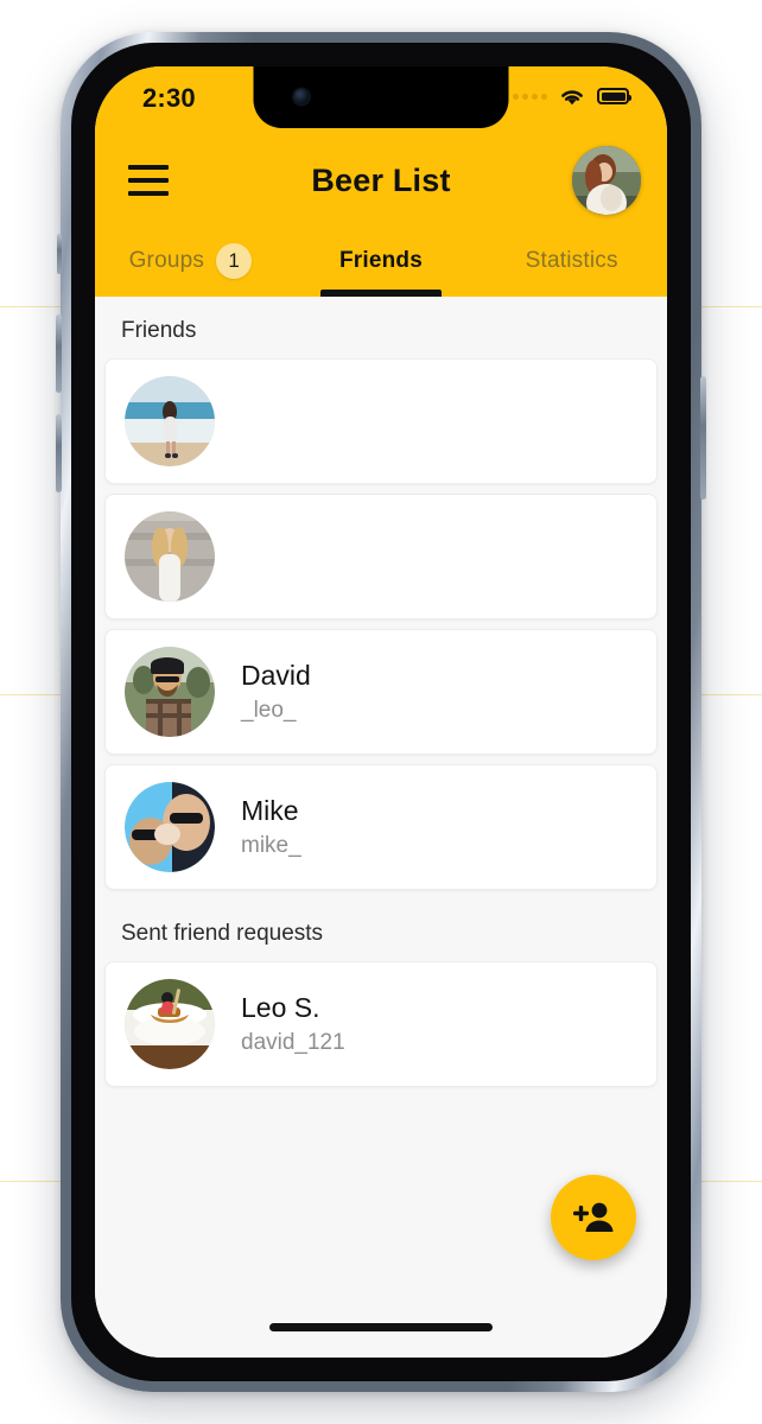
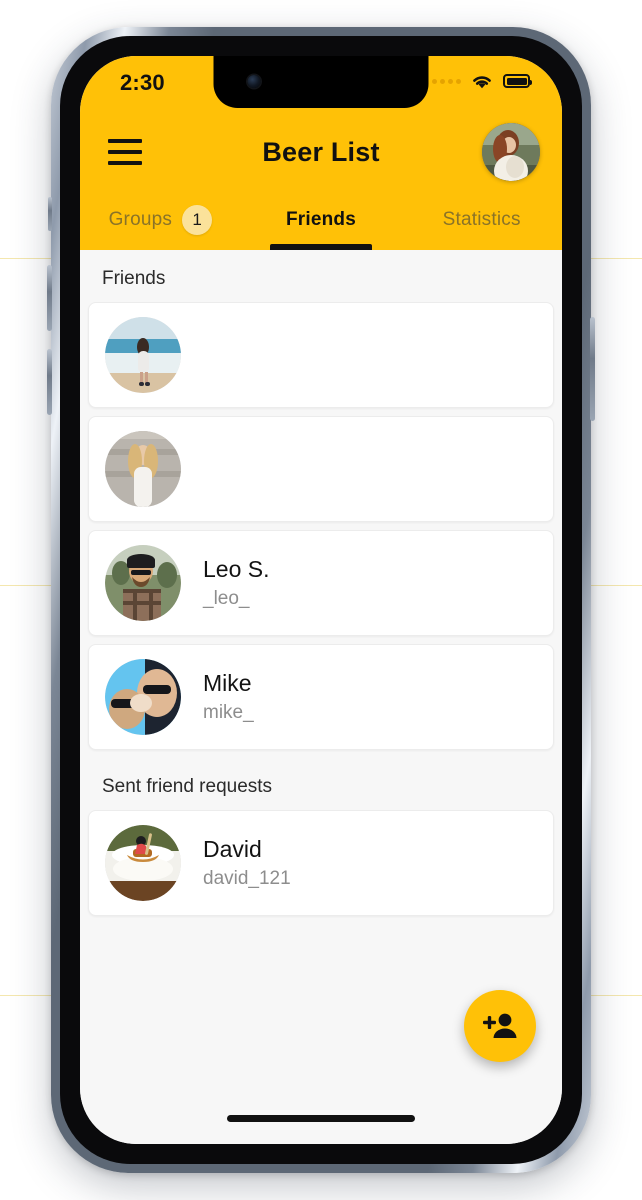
  2:30
  Beer List
  Groups
  1
  Friends
  Statistics
  Friends
- David
+ Leo S.
  _leo_
  Mike
  mike_
  Sent friend requests
- Leo S.
+ David
  david_121
